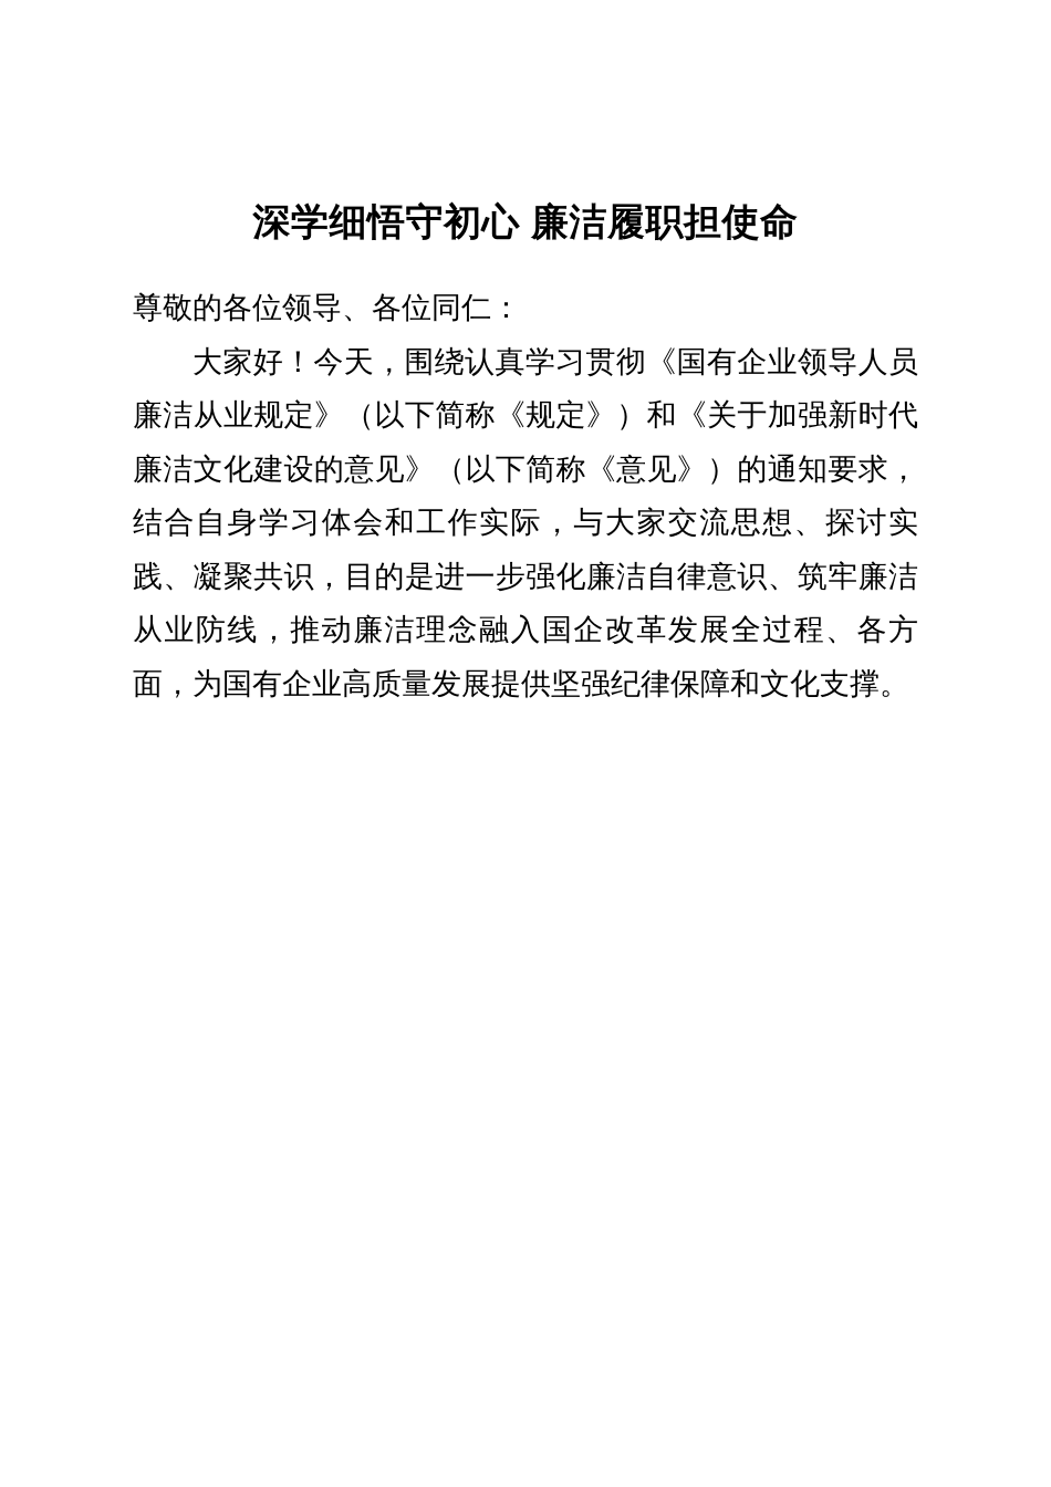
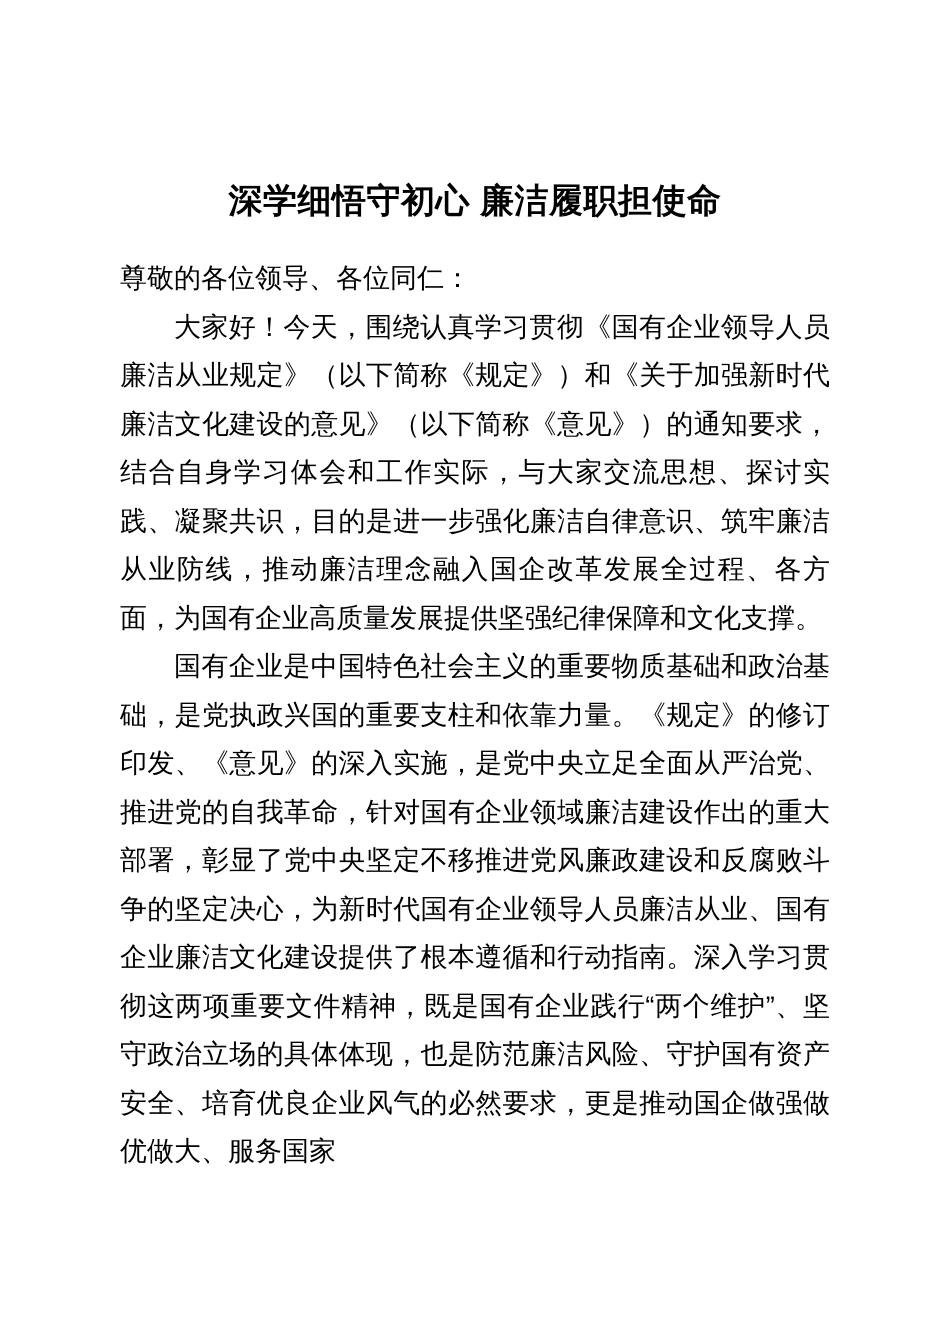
  深学细悟守初心 廉洁履职担使命
  尊敬的各位领导、各位同仁：
  大家好！今天，围绕认真学习贯彻《国有企业领导人员廉洁从业规定》（以下简称《规定》）和《关于加强新时代廉洁文化建设的意见》（以下简称《意见》）的通知要求，结合自身学习体会和工作实际，与大家交流思想、探讨实践、凝聚共识，目的是进一步强化廉洁自律意识、筑牢廉洁从业防线，推动廉洁理念融入国企改革发展全过程、各方面，为国有企业高质量发展提供坚强纪律保障和文化支撑。
+ 国有企业是中国特色社会主义的重要物质基础和政治基础，是党执政兴国的重要支柱和依靠力量。《规定》的修订印发、《意见》的深入实施，是党中央立足全面从严治党、推进党的自我革命，针对国有企业领域廉洁建设作出的重大部署，彰显了党中央坚定不移推进党风廉政建设和反腐败斗争的坚定决心，为新时代国有企业领导人员廉洁从业、国有企业廉洁文化建设提供了根本遵循和行动指南。深入学习贯彻这两项重要文件精神，既是国有企业践行“两个维护”、坚守政治立场的具体体现，也是防范廉洁风险、守护国有资产安全、培育优良企业风气的必然要求，更是推动国企做强做优做大、服务国家
